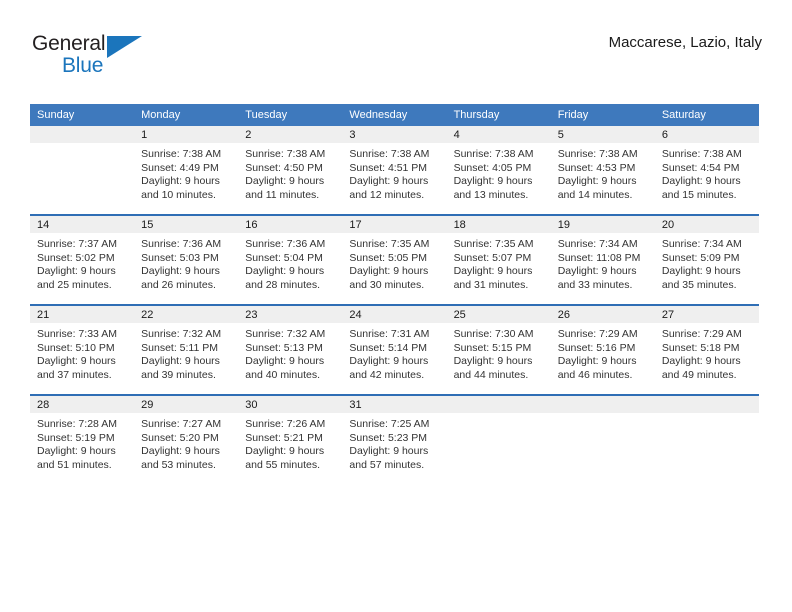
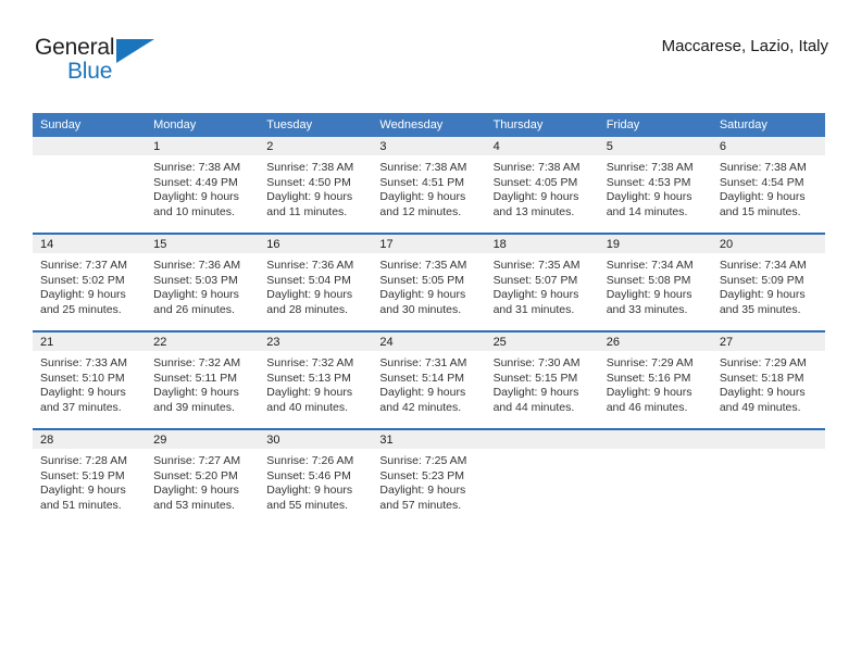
  General
  Blue
  Maccarese, Lazio, Italy
  Sunday	Monday	Tuesday	Wednesday	Thursday	Friday	Saturday
  	1Sunrise: 7:38 AMSunset: 4:49 PMDaylight: 9 hoursand 10 minutes.	2Sunrise: 7:38 AMSunset: 4:50 PMDaylight: 9 hoursand 11 minutes.	3Sunrise: 7:38 AMSunset: 4:51 PMDaylight: 9 hoursand 12 minutes.	4Sunrise: 7:38 AMSunset: 4:05 PMDaylight: 9 hoursand 13 minutes.	5Sunrise: 7:38 AMSunset: 4:53 PMDaylight: 9 hoursand 14 minutes.	6Sunrise: 7:38 AMSunset: 4:54 PMDaylight: 9 hoursand 15 minutes.
- 14Sunrise: 7:37 AMSunset: 5:02 PMDaylight: 9 hoursand 25 minutes.	15Sunrise: 7:36 AMSunset: 5:03 PMDaylight: 9 hoursand 26 minutes.	16Sunrise: 7:36 AMSunset: 5:04 PMDaylight: 9 hoursand 28 minutes.	17Sunrise: 7:35 AMSunset: 5:05 PMDaylight: 9 hoursand 30 minutes.	18Sunrise: 7:35 AMSunset: 5:07 PMDaylight: 9 hoursand 31 minutes.	19Sunrise: 7:34 AMSunset: 11:08 PMDaylight: 9 hoursand 33 minutes.	20Sunrise: 7:34 AMSunset: 5:09 PMDaylight: 9 hoursand 35 minutes.
+ 14Sunrise: 7:37 AMSunset: 5:02 PMDaylight: 9 hoursand 25 minutes.	15Sunrise: 7:36 AMSunset: 5:03 PMDaylight: 9 hoursand 26 minutes.	16Sunrise: 7:36 AMSunset: 5:04 PMDaylight: 9 hoursand 28 minutes.	17Sunrise: 7:35 AMSunset: 5:05 PMDaylight: 9 hoursand 30 minutes.	18Sunrise: 7:35 AMSunset: 5:07 PMDaylight: 9 hoursand 31 minutes.	19Sunrise: 7:34 AMSunset: 5:08 PMDaylight: 9 hoursand 33 minutes.	20Sunrise: 7:34 AMSunset: 5:09 PMDaylight: 9 hoursand 35 minutes.
  21Sunrise: 7:33 AMSunset: 5:10 PMDaylight: 9 hoursand 37 minutes.	22Sunrise: 7:32 AMSunset: 5:11 PMDaylight: 9 hoursand 39 minutes.	23Sunrise: 7:32 AMSunset: 5:13 PMDaylight: 9 hoursand 40 minutes.	24Sunrise: 7:31 AMSunset: 5:14 PMDaylight: 9 hoursand 42 minutes.	25Sunrise: 7:30 AMSunset: 5:15 PMDaylight: 9 hoursand 44 minutes.	26Sunrise: 7:29 AMSunset: 5:16 PMDaylight: 9 hoursand 46 minutes.	27Sunrise: 7:29 AMSunset: 5:18 PMDaylight: 9 hoursand 49 minutes.
- 28Sunrise: 7:28 AMSunset: 5:19 PMDaylight: 9 hoursand 51 minutes.	29Sunrise: 7:27 AMSunset: 5:20 PMDaylight: 9 hoursand 53 minutes.	30Sunrise: 7:26 AMSunset: 5:21 PMDaylight: 9 hoursand 55 minutes.	31Sunrise: 7:25 AMSunset: 5:23 PMDaylight: 9 hoursand 57 minutes.
+ 28Sunrise: 7:28 AMSunset: 5:19 PMDaylight: 9 hoursand 51 minutes.	29Sunrise: 7:27 AMSunset: 5:20 PMDaylight: 9 hoursand 53 minutes.	30Sunrise: 7:26 AMSunset: 5:46 PMDaylight: 9 hoursand 55 minutes.	31Sunrise: 7:25 AMSunset: 5:23 PMDaylight: 9 hoursand 57 minutes.
